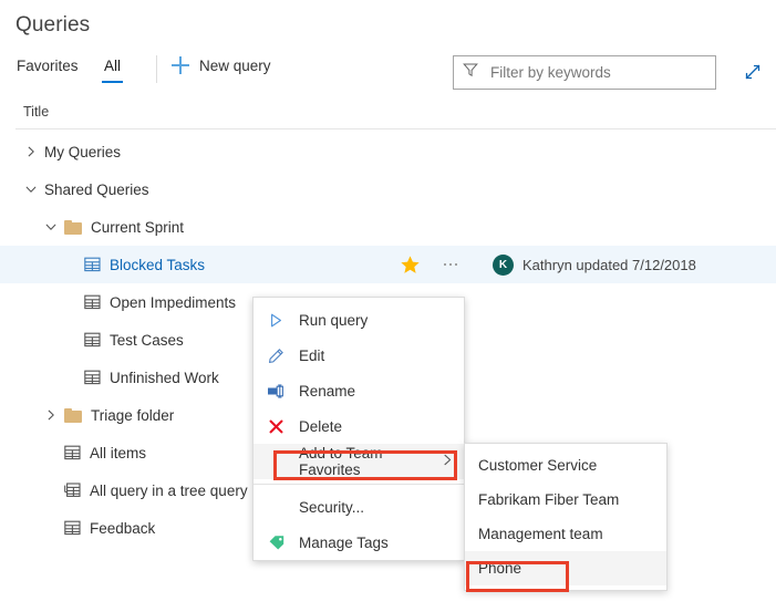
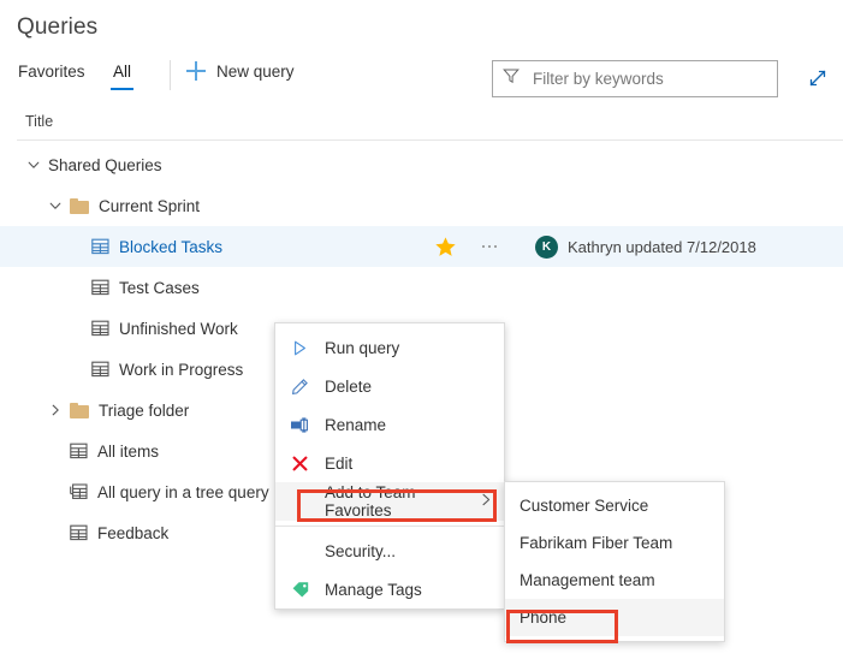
  Queries
  Favorites
  All
  New query
  Filter by keywords
  Title
- My Queries
  Shared Queries
  Current Sprint
  Blocked Tasks
  K
  Kathryn updated 7/12/2018
- Open Impediments
  Test Cases
  Unfinished Work
+ Work in Progress
  Triage folder
  All items
  All query in a tree query
  Feedback
  Run query
- Edit
+ Delete
  Rename
- Delete
+ Edit
  Add to Team Favorites
  Security...
  Manage Tags
  Customer Service
  Fabrikam Fiber Team
  Management team
  Phone
